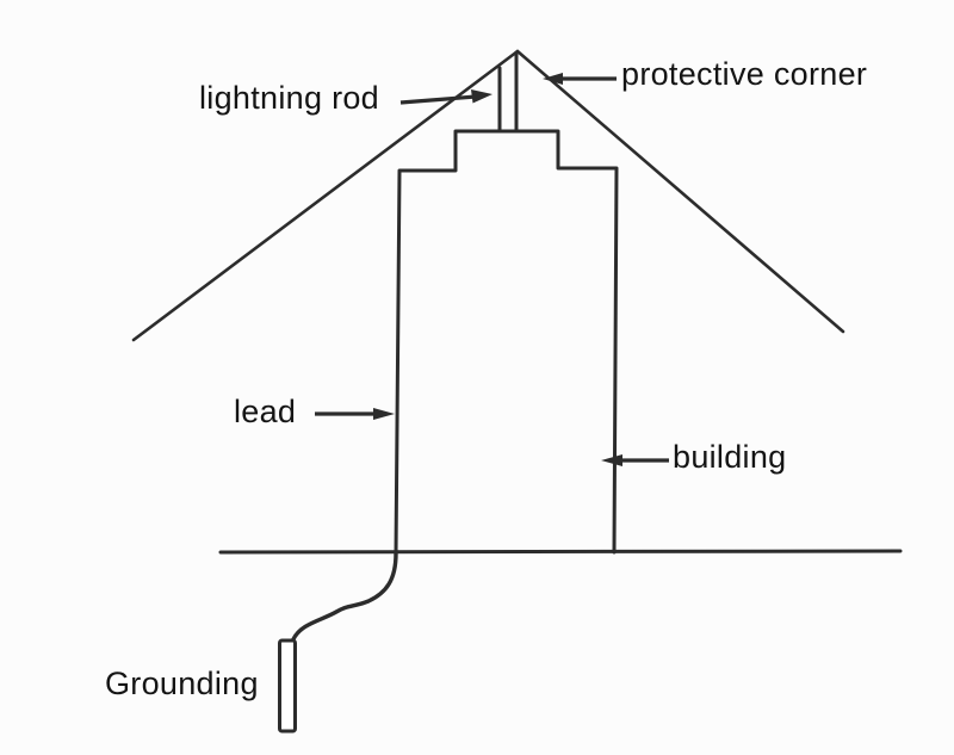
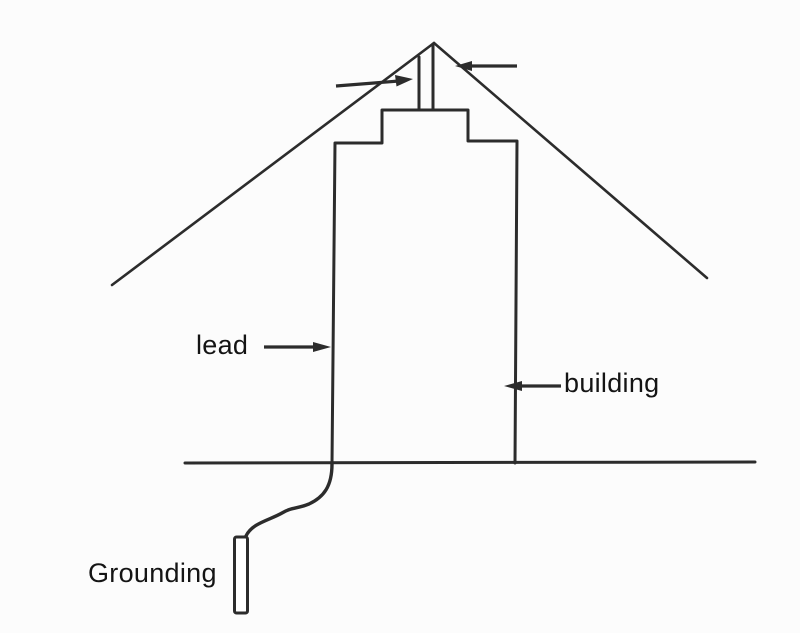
- lightning rod
- protective corner
  lead
  building
  Grounding
